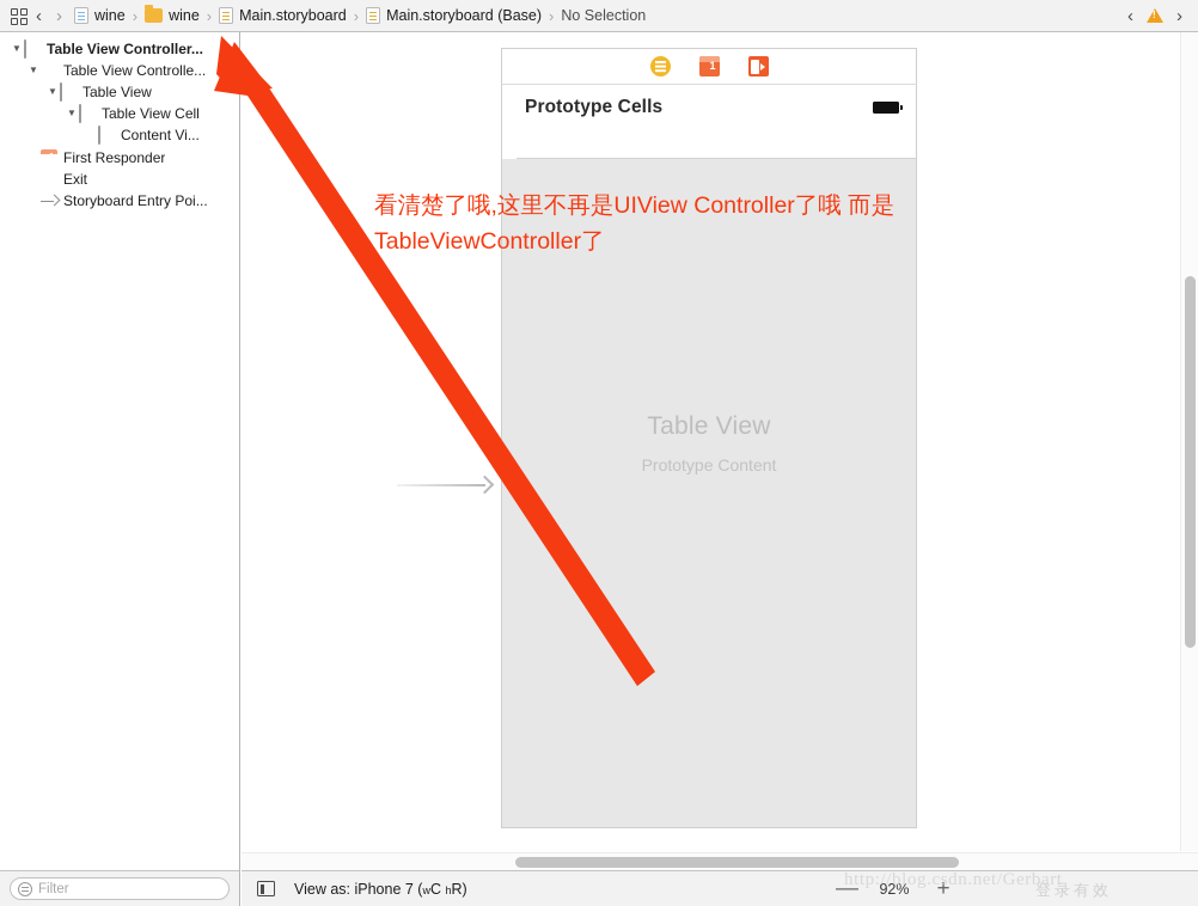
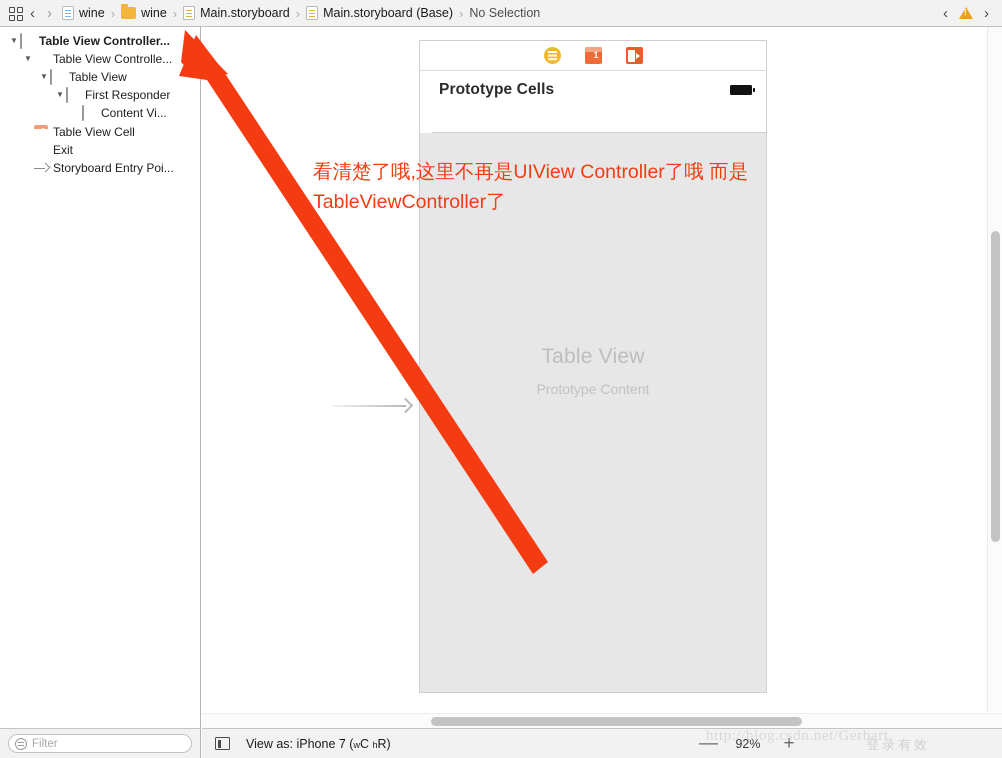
  ‹
  ›
  wine
  ›
  wine
  ›
  Main.storyboard
  ›
  Main.storyboard (Base)
  ›
  No Selection
  ‹
  ›
  ▼
  Table View Controller...
  ▼
  Table View Controlle...
  ▼
  Table View
  ▼
- Table View Cell
+ First Responder
  Content Vi...
- First Responder
+ Table View Cell
  Exit
  Storyboard Entry Poi...
  Prototype Cells
  Table View
  Prototype Content
  看清楚了哦,这里不再是UIView Controller了哦 而是
  TableViewController了
  Filter
  View as: iPhone 7 (wC hR)
  —
  92%
  +
  http://blog.csdn.net/Gerbart
  登录有效
